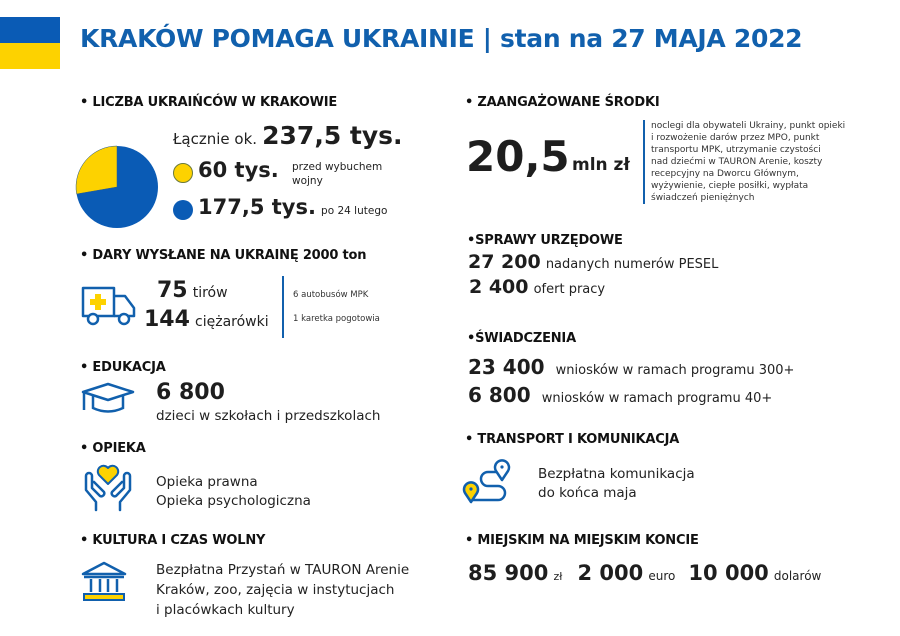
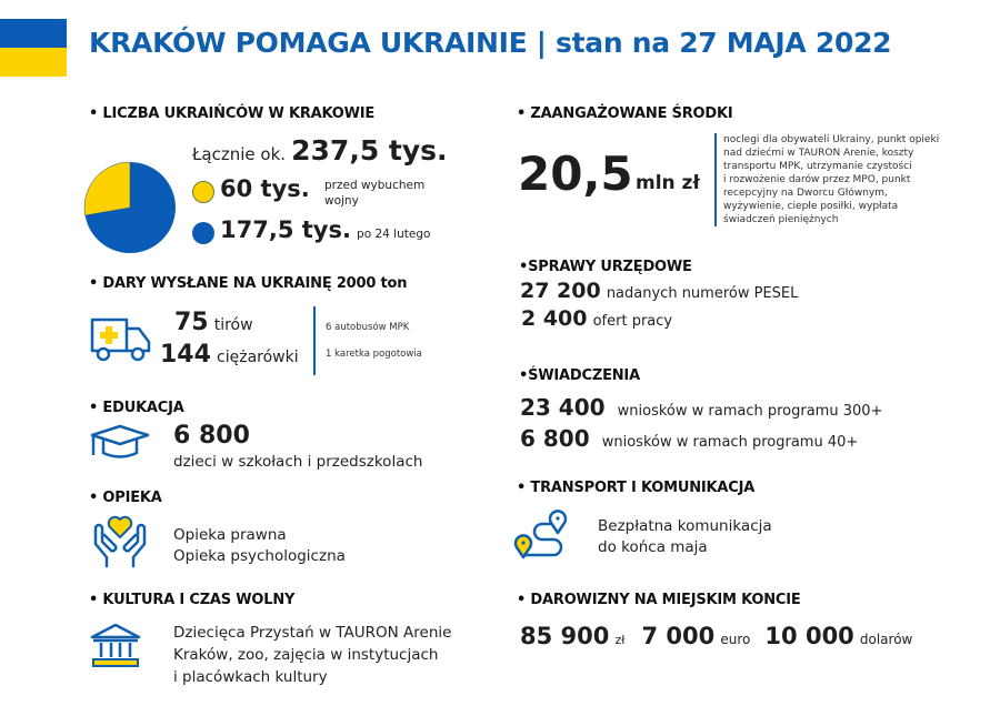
  KRAKÓW POMAGA UKRAINIE | stan na 27 MAJA 2022
  • LICZBA UKRAIŃCÓW W KRAKOWIE
  Łącznie ok. 237,5 tys.
  60 tys.
  przed wybuchem
  wojny
  177,5 tys. po 24 lutego
  • ZAANGAŻOWANE ŚRODKI
  20,5
  mln zł
  noclegi dla obywateli Ukrainy, punkt opieki
- i rozwożenie darów przez MPO, punkt
+ nad dziećmi w TAURON Arenie, koszty
  transportu MPK, utrzymanie czystości
- nad dziećmi w TAURON Arenie, koszty
+ i rozwożenie darów przez MPO, punkt
  recepcyjny na Dworcu Głównym,
  wyżywienie, ciepłe posiłki, wypłata
  świadczeń pieniężnych
  • DARY WYSŁANE NA UKRAINĘ 2000 ton
  75 tirów
  144 ciężarówki
  6 autobusów MPK
  1 karetka pogotowia
  •SPRAWY URZĘDOWE
  27 200 nadanych numerów PESEL
  2 400 ofert pracy
  • EDUKACJA
  6 800
  dzieci w szkołach i przedszkolach
  •ŚWIADCZENIA
  23 400 wniosków w ramach programu 300+
  6 800 wniosków w ramach programu 40+
  • OPIEKA
  Opieka prawna
  Opieka psychologiczna
  • TRANSPORT I KOMUNIKACJA
  Bezpłatna komunikacja
  do końca maja
  • KULTURA I CZAS WOLNY
- Bezpłatna Przystań w TAURON Arenie
+ Dziecięca Przystań w TAURON Arenie
  Kraków, zoo, zajęcia w instytucjach
  i placówkach kultury
- • MIEJSKIM NA MIEJSKIM KONCIE
+ • DAROWIZNY NA MIEJSKIM KONCIE
- 85 900 zł 2 000 euro 10 000 dolarów
+ 85 900 zł 7 000 euro 10 000 dolarów
